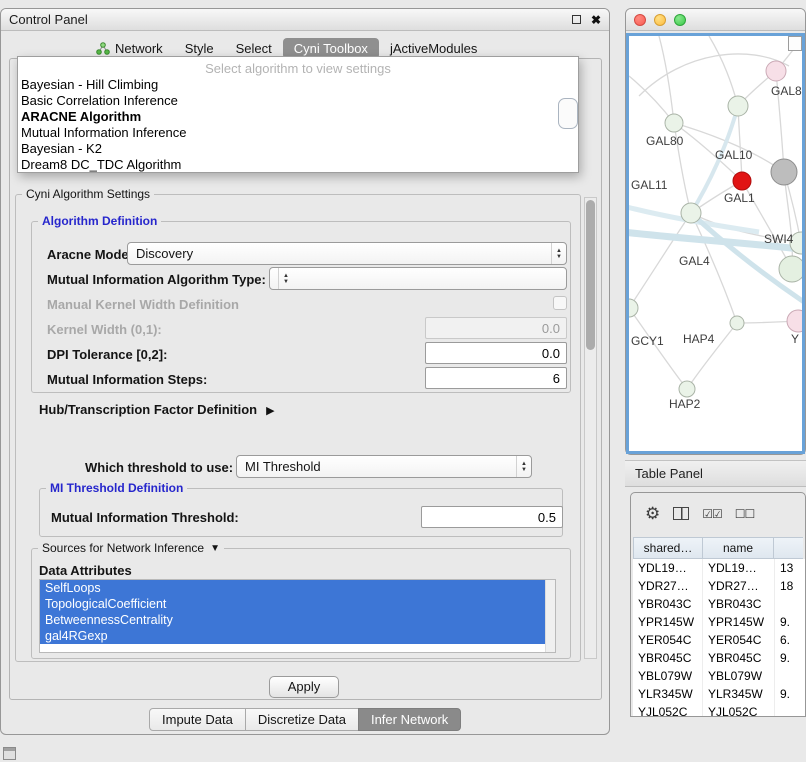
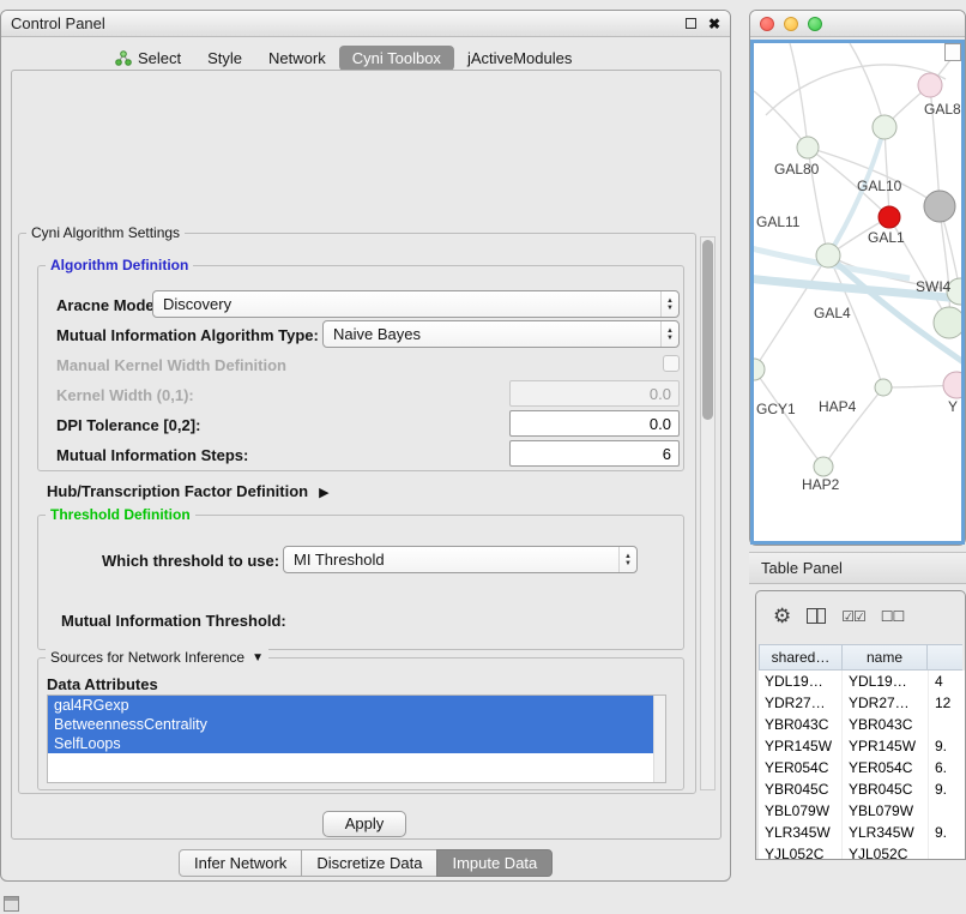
  Control Panel
  ✖
- Network
+ Select
  Style
- Select
+ Network
  Cyni Toolbox
  jActiveModules
- Select algorithm to view settings
- Bayesian - Hill Climbing
- Basic Correlation Inference
- ARACNE Algorithm
- Mutual Information Inference
- Bayesian - K2
- Dream8 DC_TDC Algorithm
  Cyni Algorithm Settings
  Algorithm Definition
  Aracne Mode
  Discovery
  Mutual Information Algorithm Type:
+ Naive Bayes
  Manual Kernel Width Definition
  Kernel Width (0,1):
  0.0
  DPI Tolerance [0,2]:
  0.0
  Mutual Information Steps:
  6
  Hub/Transcription Factor Definition
  ▶
+ Threshold Definition
  Which threshold to use:
  MI Threshold
- MI Threshold Definition
  Mutual Information Threshold:
- 0.5
  Sources for Network Inference
  ▼
  Data Attributes
- SelfLoops
+ gal4RGexp
- TopologicalCoefficient
  BetweennessCentrality
- gal4RGexp
+ SelfLoops
  Apply
- Impute Data
+ Infer Network
  Discretize Data
- Infer Network
+ Impute Data
  GAL8
  GAL80
  GAL10
  GAL11
  GAL1
  SWI4
  GAL4
  GCY1
  HAP4
  Y
  HAP2
  Table Panel
  ⚙
  ☑☑
  ☐☐
  shared…
  name
  YDL19…
  YDL19…
- 13
+ 4
  YDR27…
  YDR27…
- 18
+ 12
  YBR043C
  YBR043C
  YPR145W
  YPR145W
  9.
  YER054C
  YER054C
  6.
  YBR045C
  YBR045C
  9.
  YBL079W
  YBL079W
  YLR345W
  YLR345W
  9.
  YJL052C
  YJL052C
